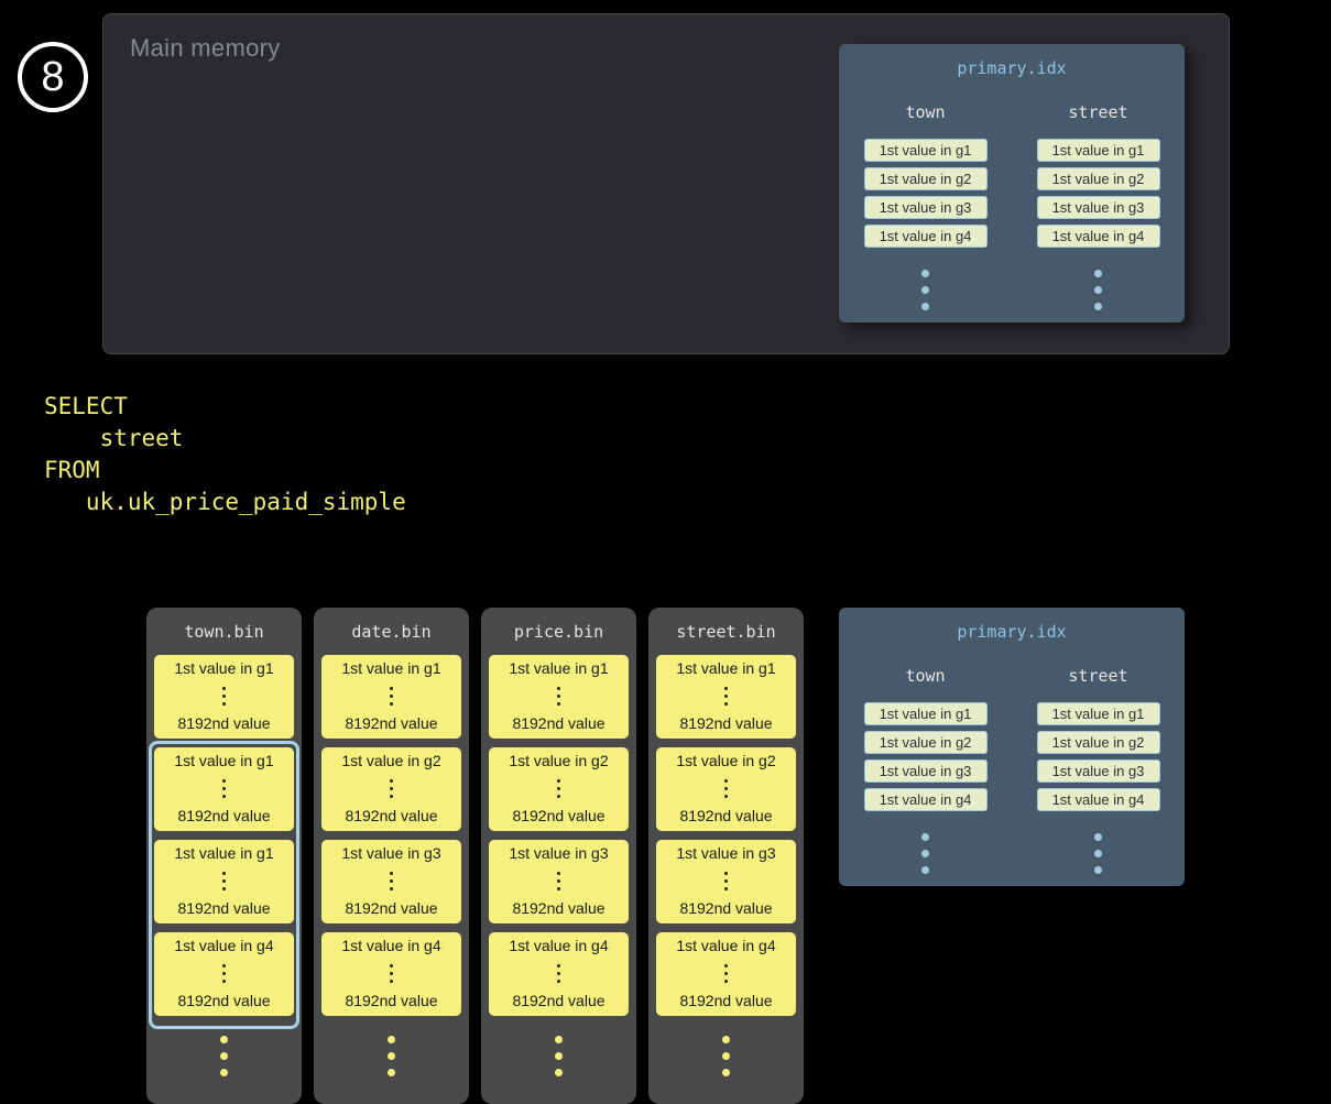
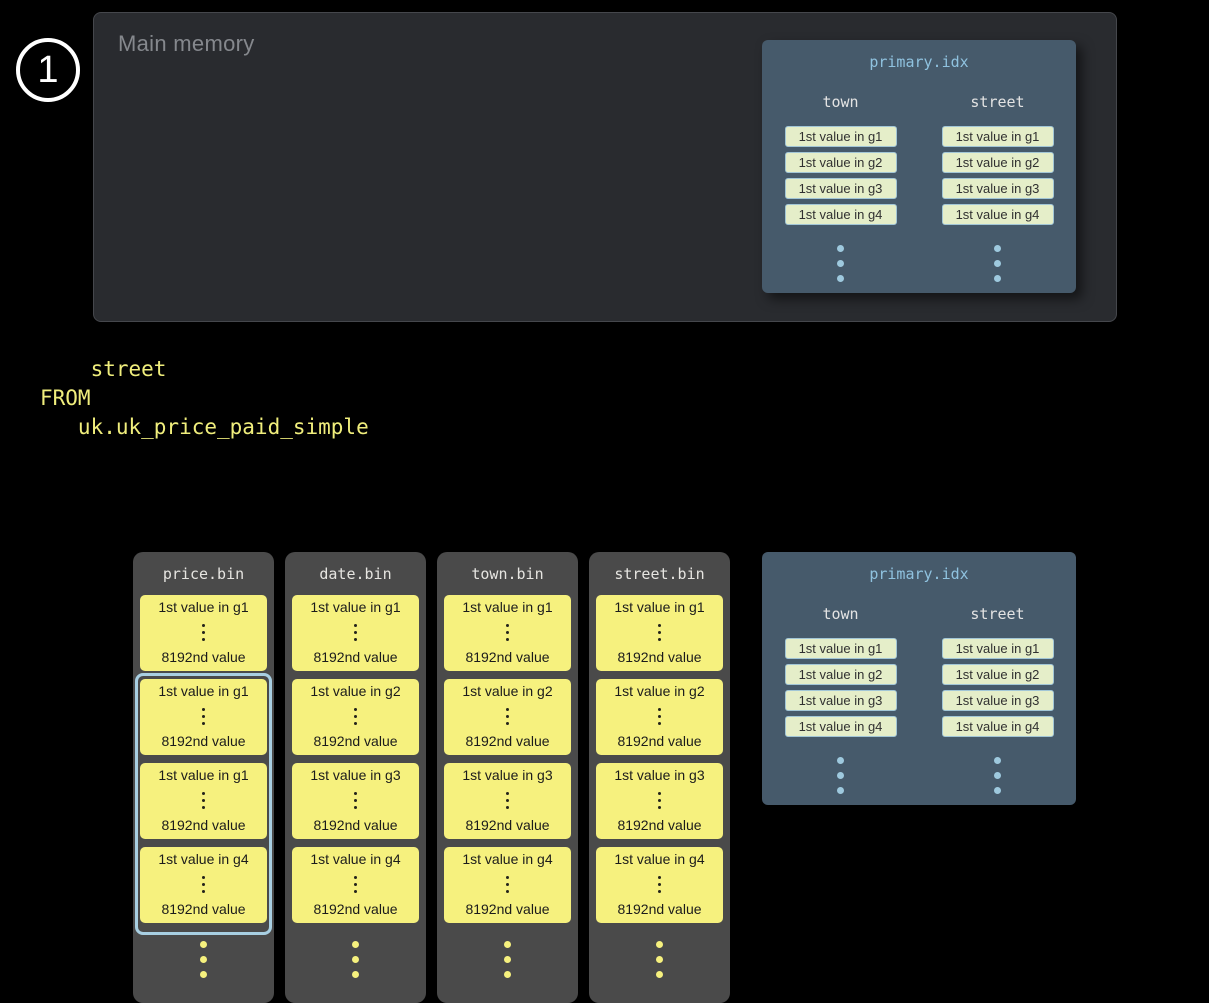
- 8
+ 1
  Main memory
  primary.idx
  town
  1st value in g1
  1st value in g2
  1st value in g3
  1st value in g4
  street
  1st value in g1
  1st value in g2
  1st value in g3
  1st value in g4
- SELECT
  street
  FROM
  uk.uk_price_paid_simple
- town.bin
+ price.bin
  1st value in g1
  8192nd value
  1st value in g1
  8192nd value
  1st value in g1
  8192nd value
  1st value in g4
  8192nd value
  date.bin
  1st value in g1
  8192nd value
  1st value in g2
  8192nd value
  1st value in g3
  8192nd value
  1st value in g4
  8192nd value
- price.bin
+ town.bin
  1st value in g1
  8192nd value
  1st value in g2
  8192nd value
  1st value in g3
  8192nd value
  1st value in g4
  8192nd value
  street.bin
  1st value in g1
  8192nd value
  1st value in g2
  8192nd value
  1st value in g3
  8192nd value
  1st value in g4
  8192nd value
  primary.idx
  town
  1st value in g1
  1st value in g2
  1st value in g3
  1st value in g4
  street
  1st value in g1
  1st value in g2
  1st value in g3
  1st value in g4
